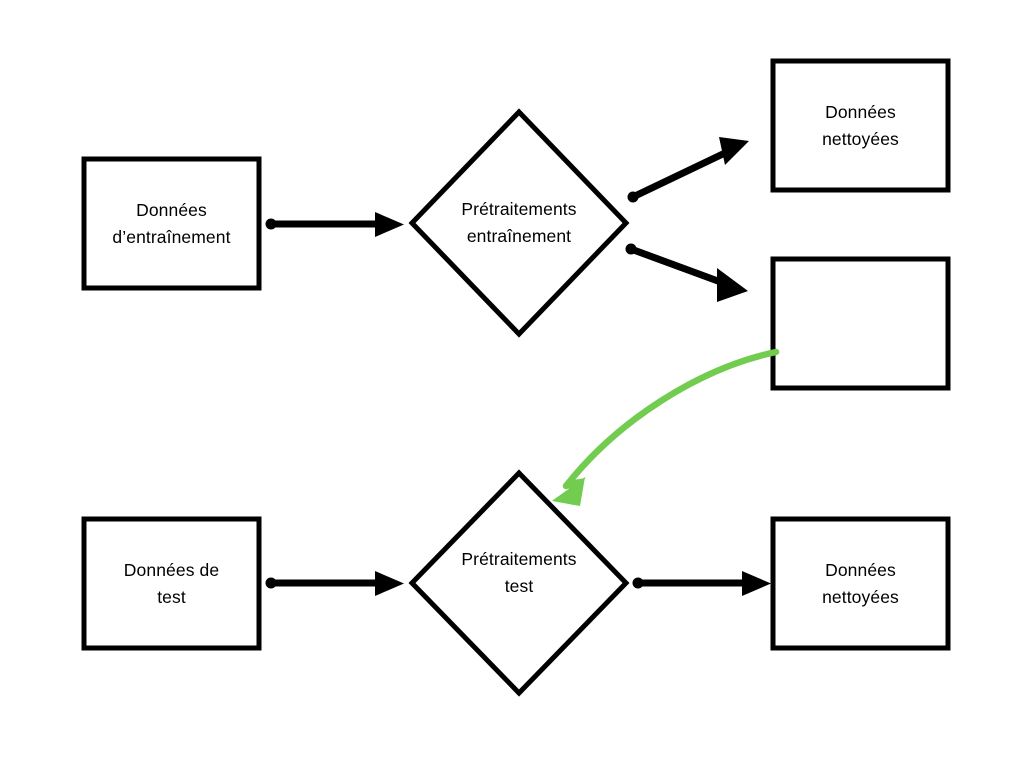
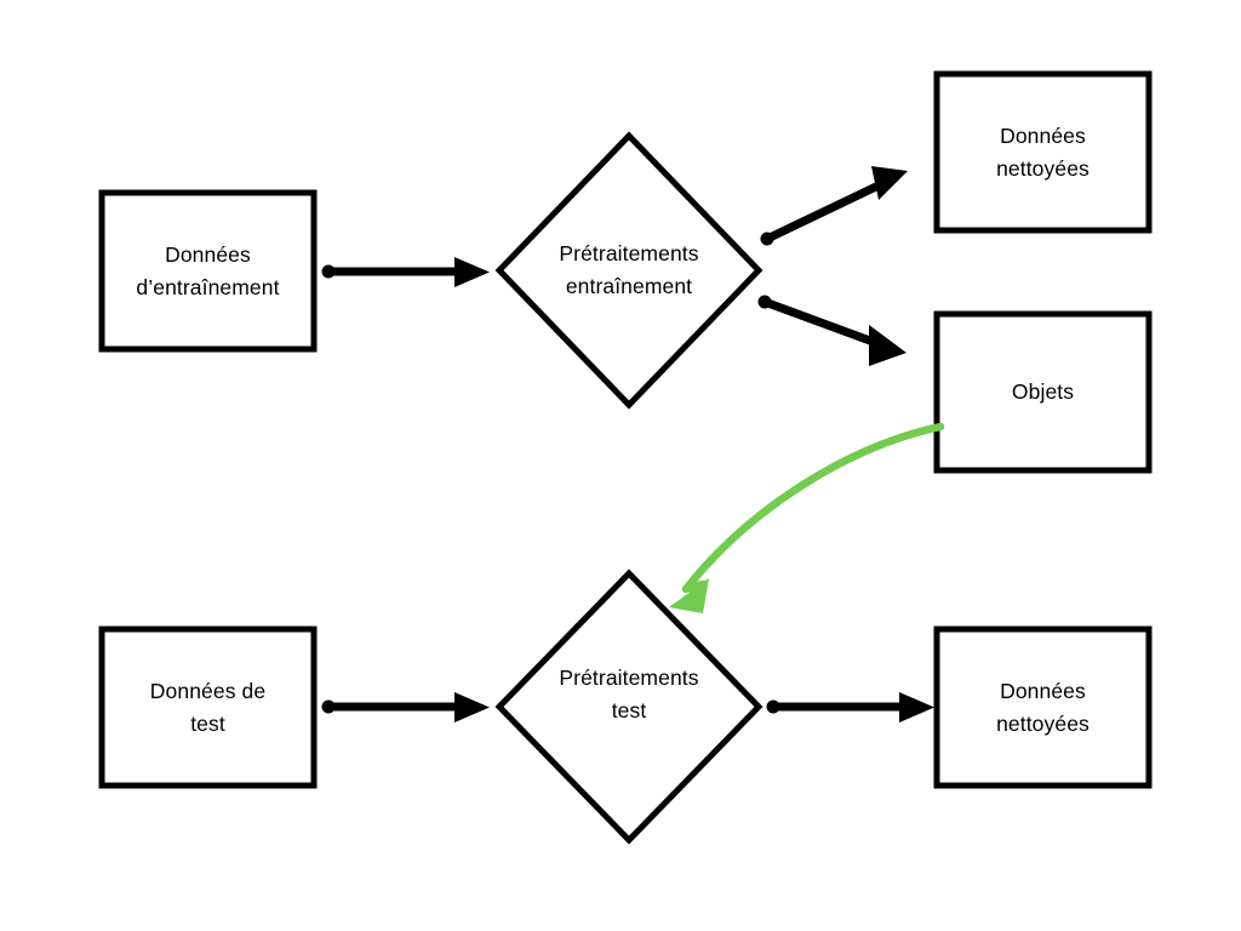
  Données
  d’entraînement
  Prétraitements
  entraînement
  Données
  nettoyées
+ Objets
  Données de
  test
  Prétraitements
  test
  Données
  nettoyées
